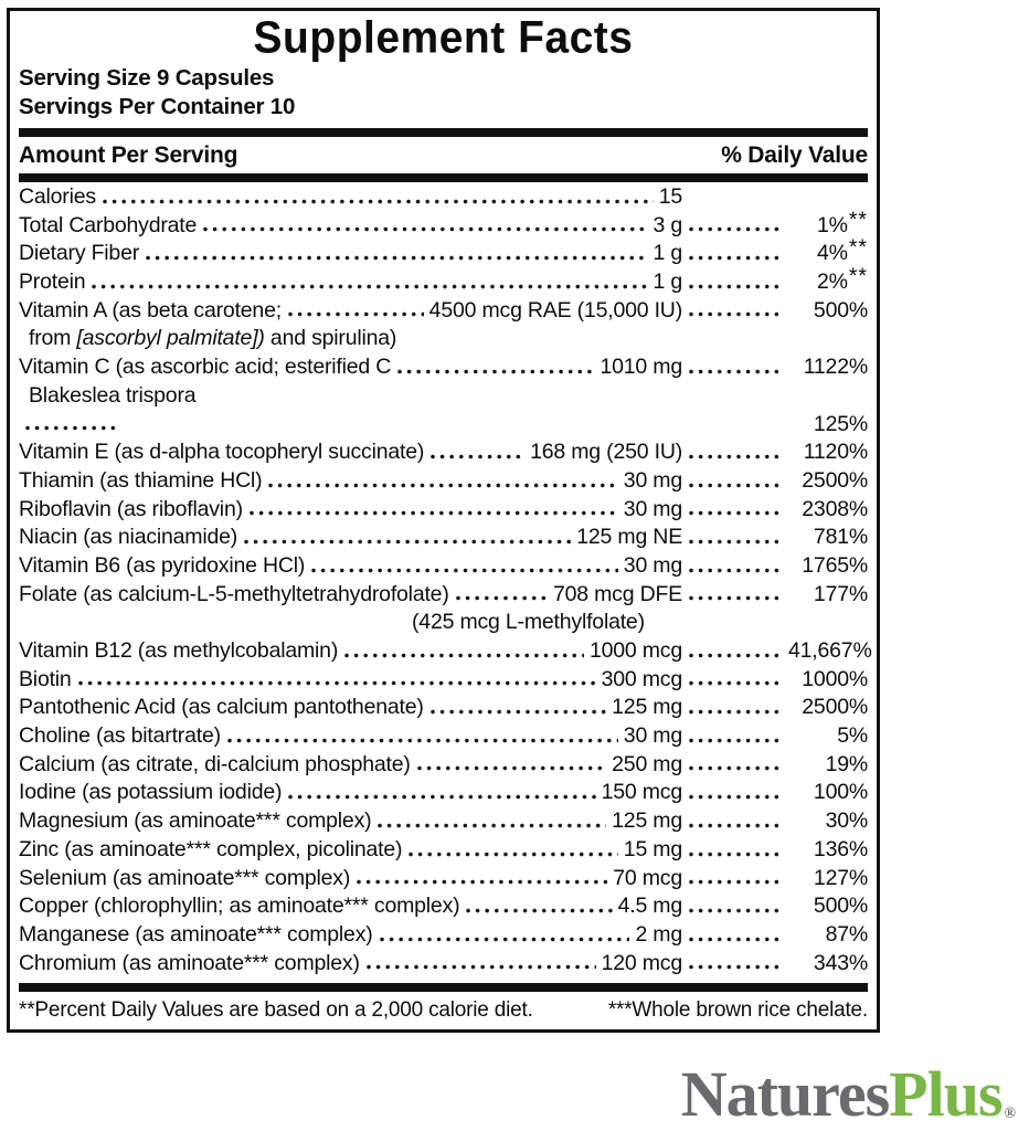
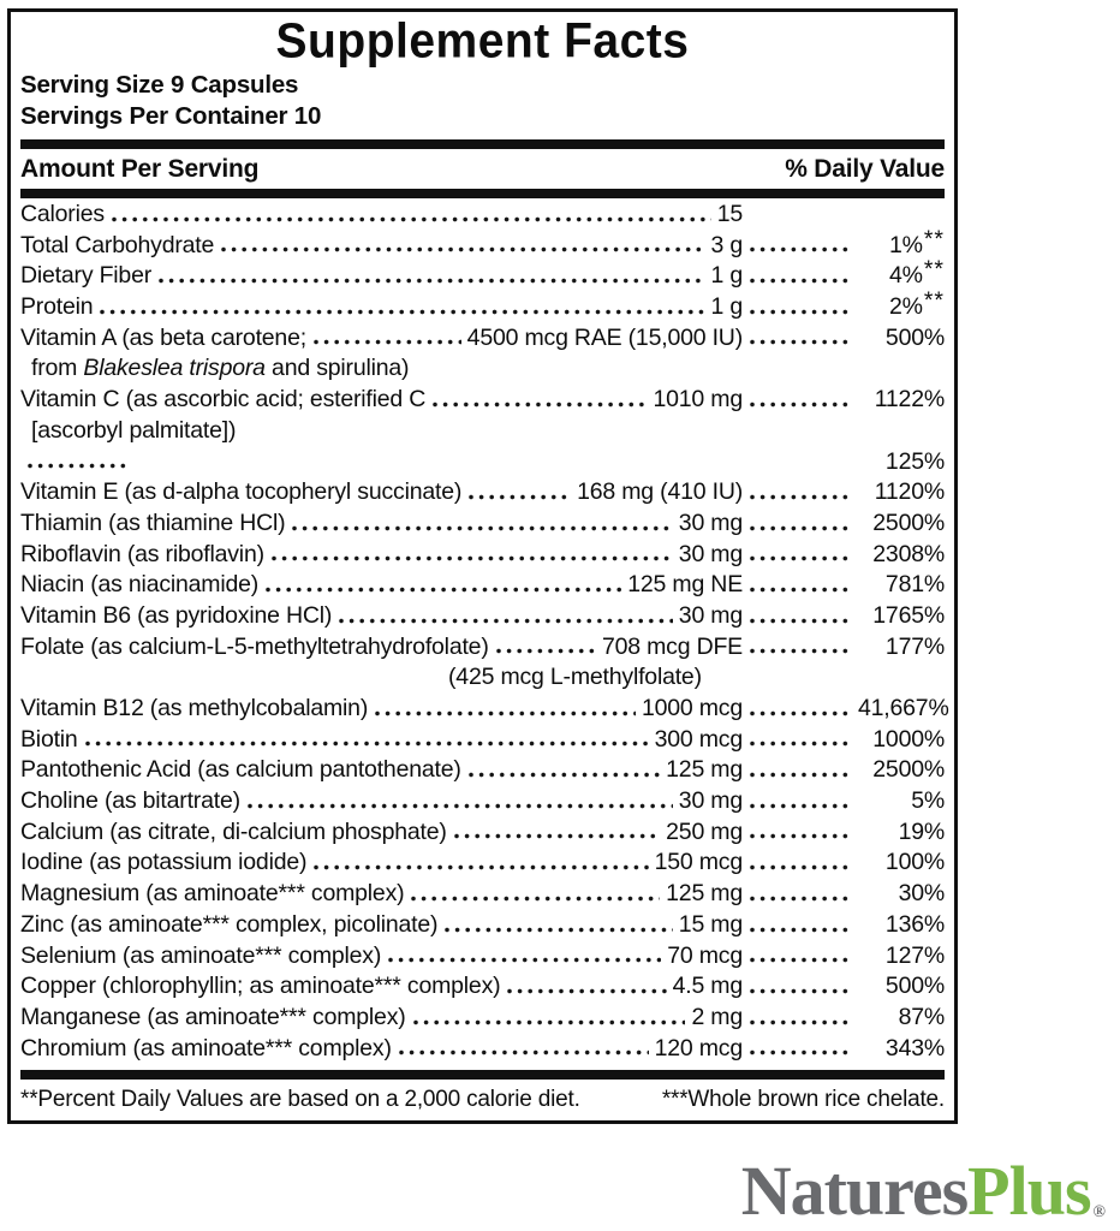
  Supplement Facts
  Serving Size 9 Capsules
  Servings Per Container 10
  Amount Per Serving
  % Daily Value
  Calories
  15
  Total Carbohydrate
  3 g
  1%**
  Dietary Fiber
  1 g
  4%**
  Protein
  1 g
  2%**
  Vitamin A (as beta carotene;
  4500 mcg RAE (15,000 IU)
  500%
- from [ascorbyl palmitate]) and spirulina)
+ from Blakeslea trispora and spirulina)
  Vitamin C (as ascorbic acid; esterified C
  1010 mg
  1122%
- Blakeslea trispora
+ [ascorbyl palmitate])
  125%
  Vitamin E (as d-alpha tocopheryl succinate)
- 168 mg (250 IU)
+ 168 mg (410 IU)
  1120%
  Thiamin (as thiamine HCl)
  30 mg
  2500%
  Riboflavin (as riboflavin)
  30 mg
  2308%
  Niacin (as niacinamide)
  125 mg NE
  781%
  Vitamin B6 (as pyridoxine HCl)
  30 mg
  1765%
  Folate (as calcium-L-5-methyltetrahydrofolate)
  708 mcg DFE
  177%
  (425 mcg L-methylfolate)
  Vitamin B12 (as methylcobalamin)
  1000 mcg
  41,667%
  Biotin
  300 mcg
  1000%
  Pantothenic Acid (as calcium pantothenate)
  125 mg
  2500%
  Choline (as bitartrate)
  30 mg
  5%
  Calcium (as citrate, di-calcium phosphate)
  250 mg
  19%
  Iodine (as potassium iodide)
  150 mcg
  100%
  Magnesium (as aminoate*** complex)
  125 mg
  30%
  Zinc (as aminoate*** complex, picolinate)
  15 mg
  136%
  Selenium (as aminoate*** complex)
  70 mcg
  127%
  Copper (chlorophyllin; as aminoate*** complex)
  4.5 mg
  500%
  Manganese (as aminoate*** complex)
  2 mg
  87%
  Chromium (as aminoate*** complex)
  120 mcg
  343%
  **Percent Daily Values are based on a 2,000 calorie diet.
  ***Whole brown rice chelate.
  NaturesPlus ®
